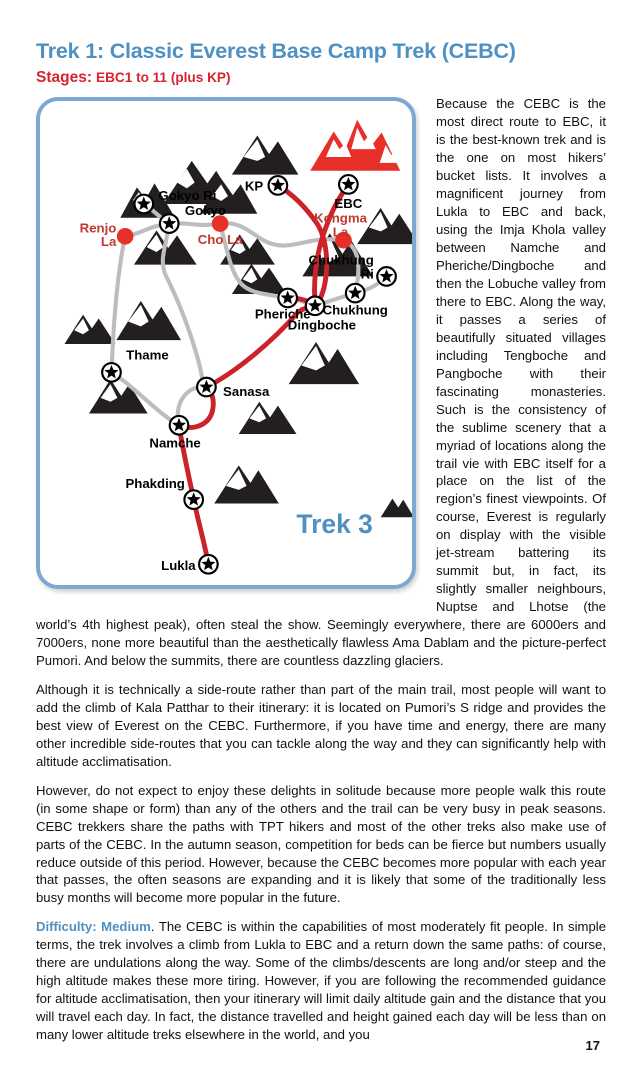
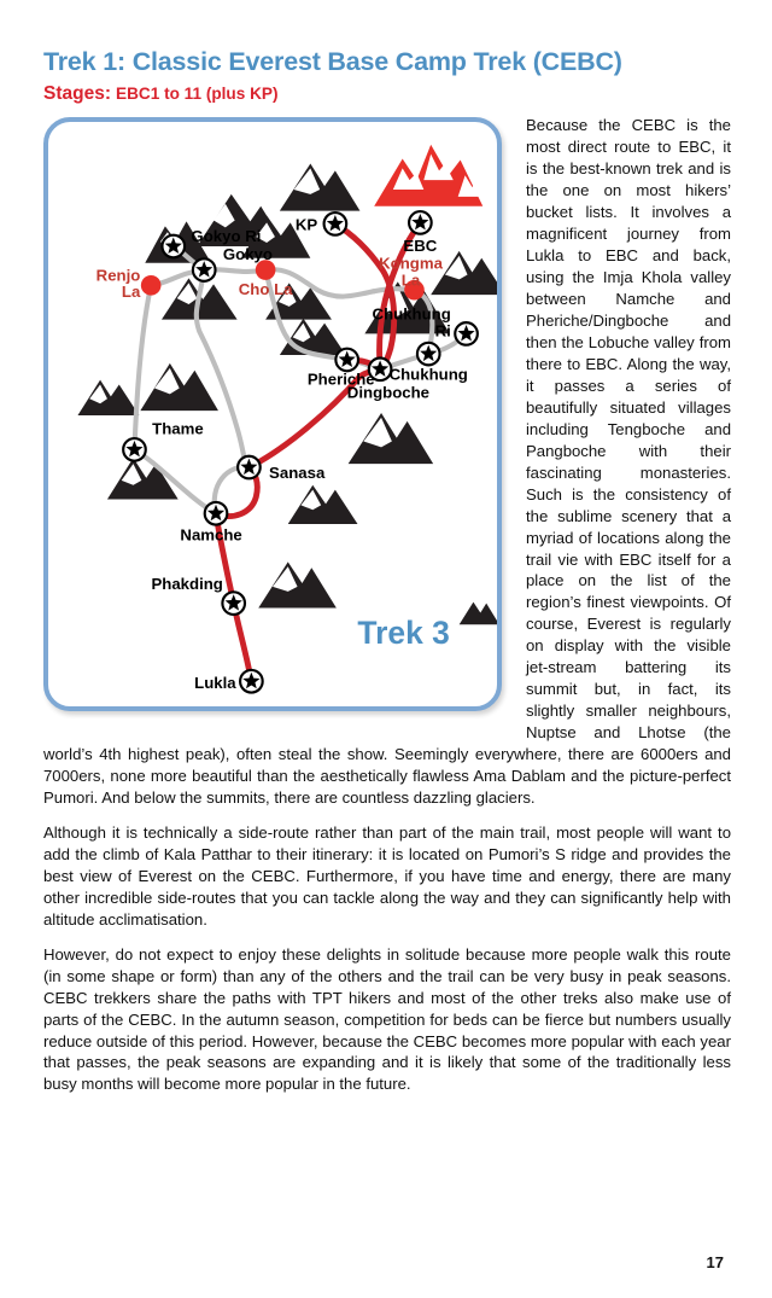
  Trek 1: Classic Everest Base Camp Trek (CEBC)
  Stages: EBC1 to 11 (plus KP)
  Gokyo Ri
  Gokyo
  Renjo La
  Cho La
  KP
  EBC
  Kongma La
  Chukhung Ri
  Chukhung
  Pheriche
  Dingboche
  Thame
  Sanasa
  Namche
  Phakding
  Lukla
  Trek 3
  Because the CEBC is the most direct route to EBC, it is the best-known trek and is the one on most hikers’ bucket lists. It involves a magnificent journey from Lukla to EBC and back, using the Imja Khola valley between Namche and Pheriche/Dingboche and then the Lobuche valley from there to EBC. Along the way, it passes a series of beautifully situated villages including Tengboche and Pangboche with their fascinating monasteries. Such is the consistency of the sublime scenery that a myriad of locations along the trail vie with EBC itself for a place on the list of the region’s finest viewpoints. Of course, Everest is regularly on display with the visible jet-stream battering its summit but, in fact, its slightly smaller neighbours, Nuptse and Lhotse (the world’s 4th highest peak), often steal the show. Seemingly everywhere, there are 6000ers and 7000ers, none more beautiful than the aesthetically flawless Ama Dablam and the picture-perfect Pumori. And below the summits, there are countless dazzling glaciers.
  Although it is technically a side-route rather than part of the main trail, most people will want to add the climb of Kala Patthar to their itinerary: it is located on Pumori’s S ridge and provides the best view of Everest on the CEBC. Furthermore, if you have time and energy, there are many other incredible side-routes that you can tackle along the way and they can significantly help with altitude acclimatisation.
- However, do not expect to enjoy these delights in solitude because more people walk this route (in some shape or form) than any of the others and the trail can be very busy in peak seasons. CEBC trekkers share the paths with TPT hikers and most of the other treks also make use of parts of the CEBC. In the autumn season, competition for beds can be fierce but numbers usually reduce outside of this period. However, because the CEBC becomes more popular with each year that passes, the often seasons are expanding and it is likely that some of the traditionally less busy months will become more popular in the future.
+ However, do not expect to enjoy these delights in solitude because more people walk this route (in some shape or form) than any of the others and the trail can be very busy in peak seasons. CEBC trekkers share the paths with TPT hikers and most of the other treks also make use of parts of the CEBC. In the autumn season, competition for beds can be fierce but numbers usually reduce outside of this period. However, because the CEBC becomes more popular with each year that passes, the peak seasons are expanding and it is likely that some of the traditionally less busy months will become more popular in the future.
- Difficulty: Medium. The CEBC is within the capabilities of most moderately fit people. In simple terms, the trek involves a climb from Lukla to EBC and a return down the same paths: of course, there are undulations along the way. Some of the climbs/descents are long and/or steep and the high altitude makes these more tiring. However, if you are following the recommended guidance for altitude acclimatisation, then your itinerary will limit daily altitude gain and the distance that you will travel each day. In fact, the distance travelled and height gained each day will be less than on many lower altitude treks elsewhere in the world, and you
  17
